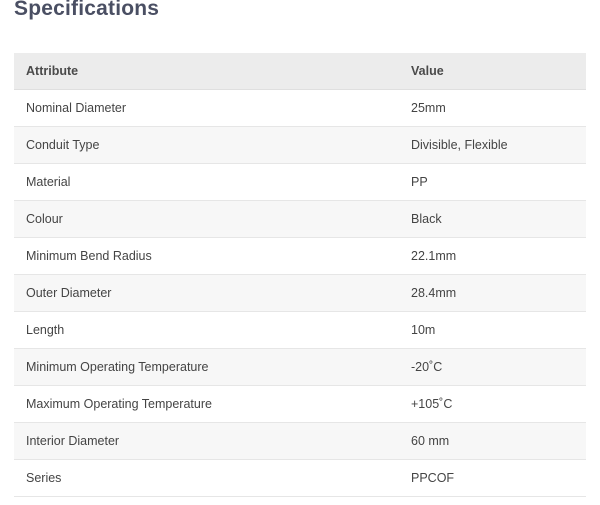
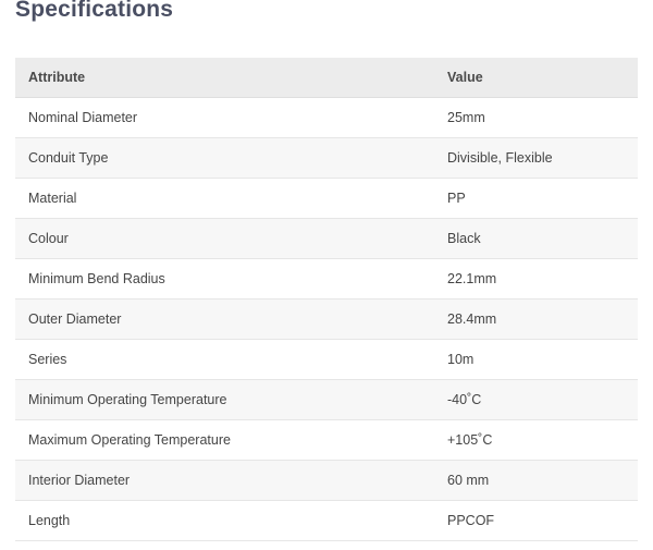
  Specifications
  Attribute	Value
  Nominal Diameter	25mm
  Conduit Type	Divisible, Flexible
  Material	PP
  Colour	Black
  Minimum Bend Radius	22.1mm
  Outer Diameter	28.4mm
- Length	10m
+ Series	10m
- Minimum Operating Temperature	-20˚C
+ Minimum Operating Temperature	-40˚C
  Maximum Operating Temperature	+105˚C
  Interior Diameter	60 mm
- Series	PPCOF
+ Length	PPCOF
